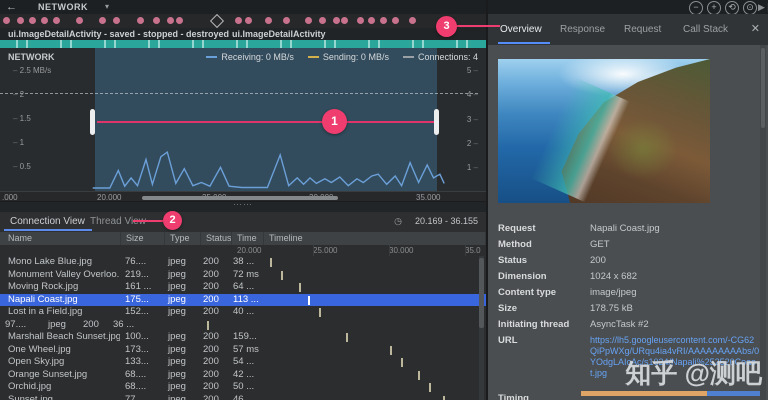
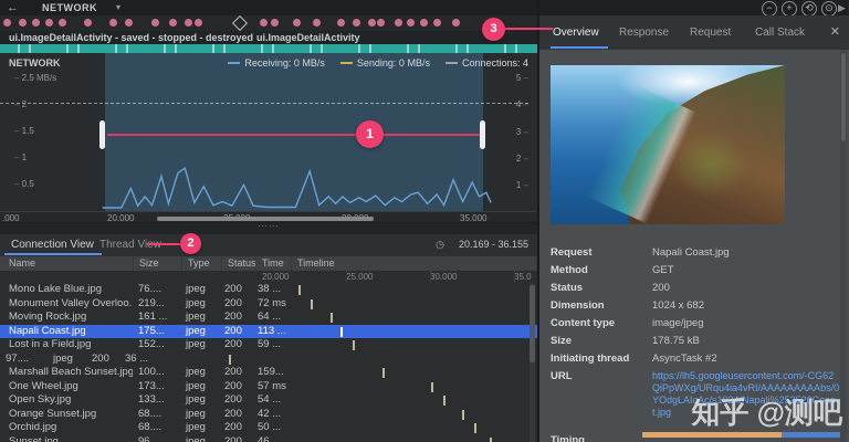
  ←
  NETWORK
  ▾
  −
  +
  ⟲
  ⊙
  ui.ImageDetailActivity - saved - stopped - destroyed
  ui.ImageDetailActivity
  NETWORK
  2.5 MB/s
  2
  1.5
  1
  0.5
  5
  4
  3
  2
  1
  Receiving: 0 MB/s
  Sending: 0 MB/s
  Connections: 4
  1
  .000
  20.000
  35.000
  ⋯⋯
  Connection View
  Thread V
  ◷
  20.169 - 36.155
  2
  Name
  Size
  Type
  Status
  Time
  Timeline
  20.000
  25.000
  30.000
  35.0
  Mono Lake Blue.jpg
  76....
  jpeg
  200
  38 ...
  Monument Valley Overloo.
  219...
  jpeg
  200
  72 ms
  Moving Rock.jpg
  161 ...
  jpeg
  200
  64 ...
  Napali Coast.jpg
  175...
  jpeg
  200
  113 ...
  Lost in a Field.jpg
  152...
  jpeg
  200
- 40 ...
+ 59 ...
  97....
  jpeg
  200
  36 ...
  Marshall Beach Sunset.jpg
  100...
  jpeg
  200
  159...
  One Wheel.jpg
  173...
  jpeg
  200
  57 ms
  Open Sky.jpg
  133...
  jpeg
  200
  54 ...
  Orange Sunset.jpg
  68....
  jpeg
  200
  42 ...
  Orchid.jpg
  68....
  jpeg
  200
  50 ...
  Sunset.jpg
- 77....
+ 96....
  jpeg
  200
  46 ...
  ✕
  Overview
  Response
  Request
  Call Stack
  3
  Request
  Napali Coast.jpg
  Method
  GET
  Status
  200
  Dimension
  1024 x 682
  Content type
  image/jpeg
  Size
  178.75 kB
  Initiating thread
  AsyncTask #2
  URL
  https://lh5.googleusercontent.com/-CG62QiPpWXg/URqu4ia4vRI/AAAAAAAAAbs/0YOdgLAIcAc/s1024/Napali%252520Coast.jpg
  Timing
  知乎 @测吧
